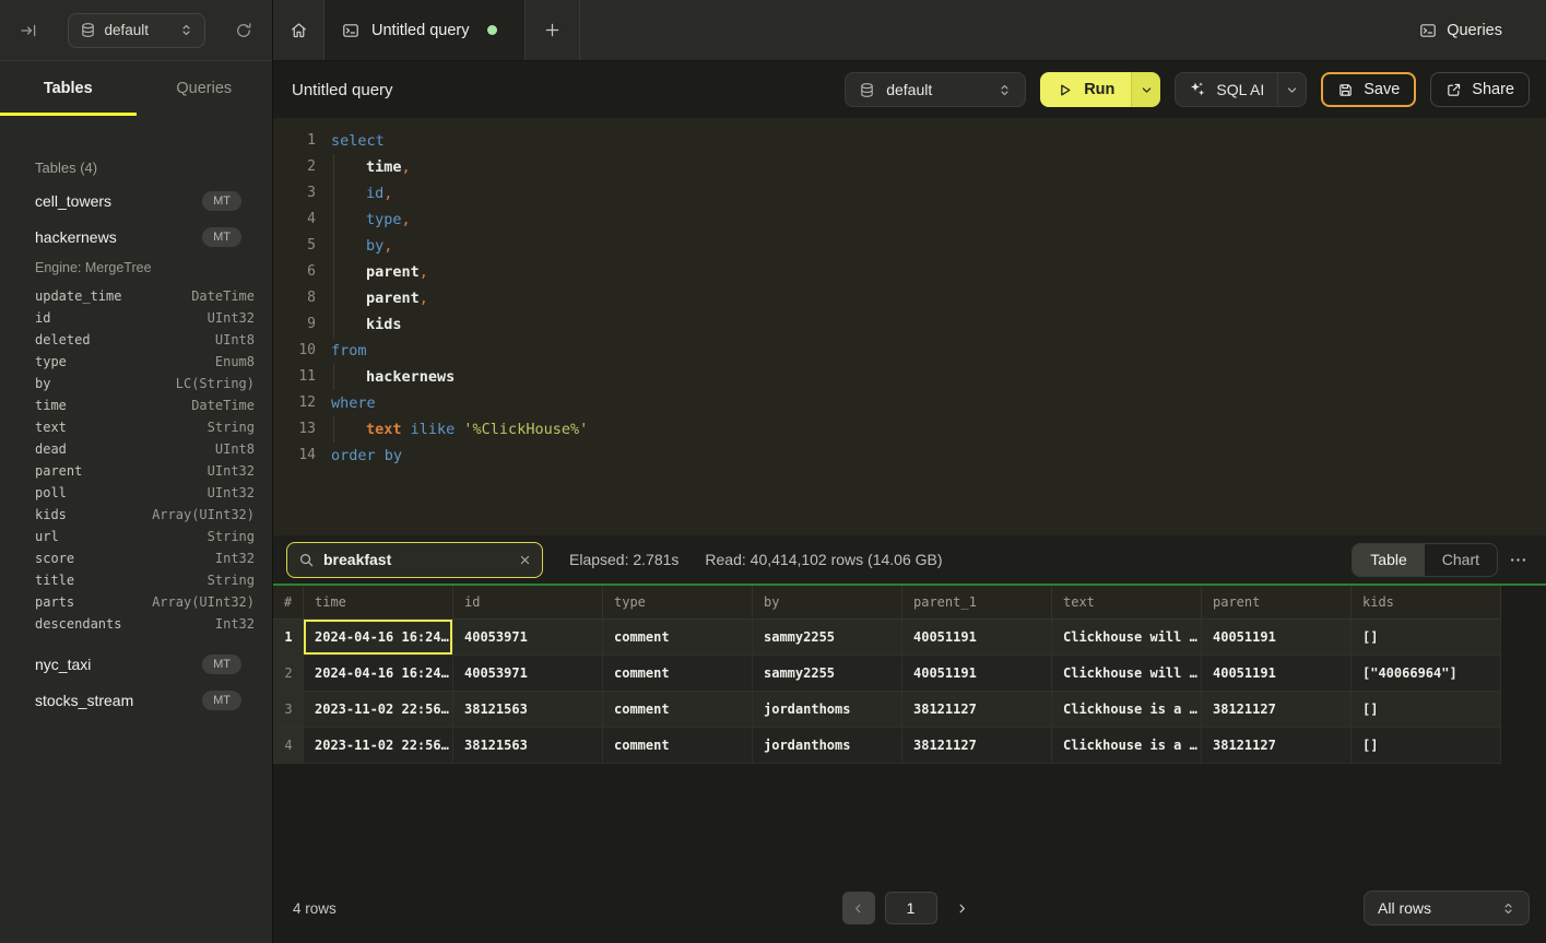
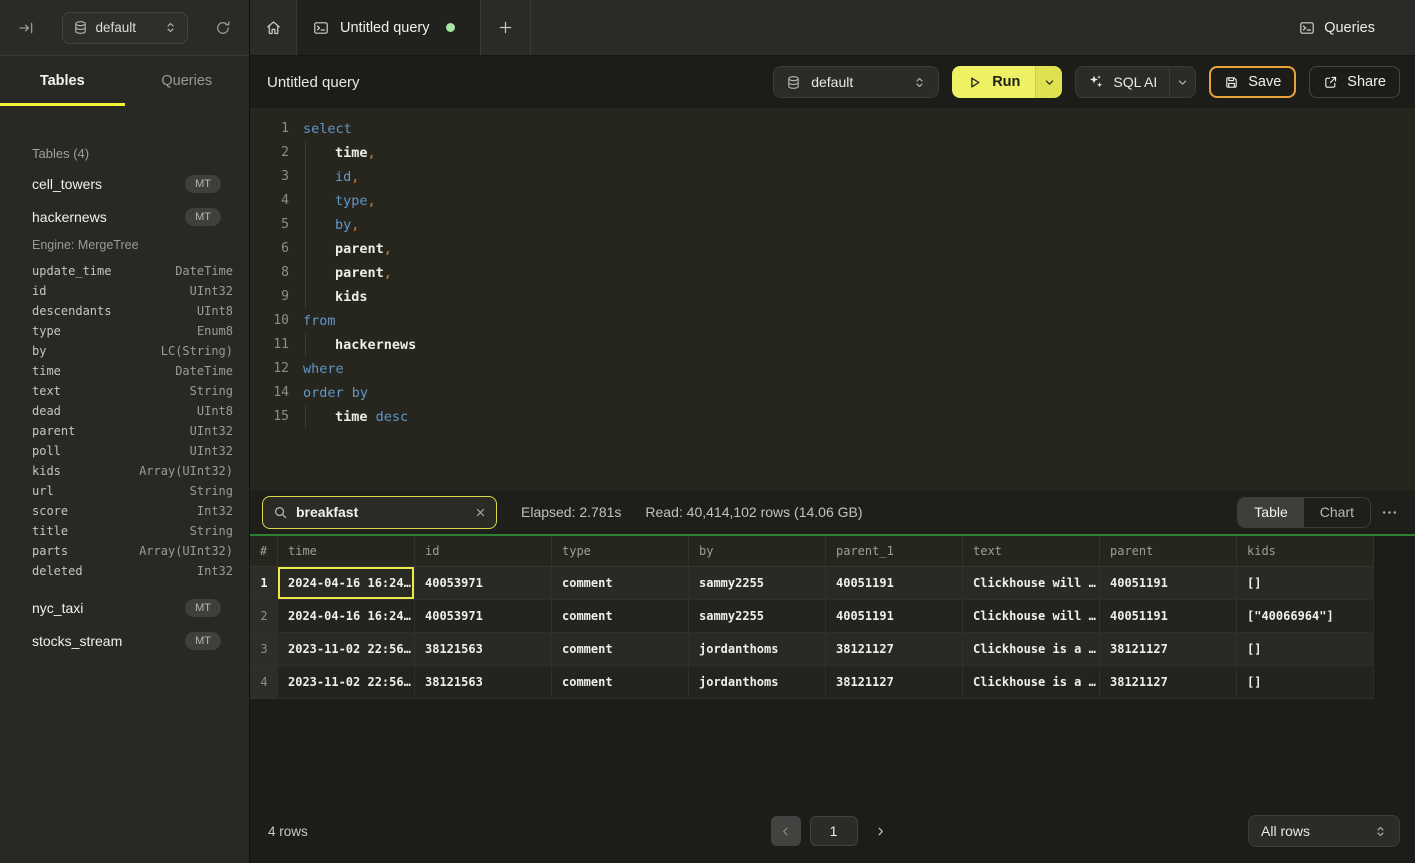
  default
  Tables
  Queries
  Tables (4)
  cell_towers
  MT
  hackernews
  MT
  Engine: MergeTree
  update_time
  DateTime
  id
  UInt32
- deleted
+ descendants
  UInt8
  type
  Enum8
  by
  LC(String)
  time
  DateTime
  text
  String
  dead
  UInt8
  parent
  UInt32
  poll
  UInt32
  kids
  Array(UInt32)
  url
  String
  score
  Int32
  title
  String
  parts
  Array(UInt32)
- descendants
+ deleted
  Int32
  nyc_taxi
  MT
  stocks_stream
  MT
  Untitled query
  Queries
  Untitled query
  default
  Run
  SQL AI
  Save
  Share
  1
  select
  2
  time,
  3
  id,
  4
  type,
  5
  by,
  6
  parent,
  8
  parent,
  9
  kids
  10
  from
  11
  hackernews
  12
  where
- 13
- text ilike '%ClickHouse%'
  14
  order by
+ 15
+ time desc
  breakfast
  Elapsed: 2.781s
  Read: 40,414,102 rows (14.06 GB)
  Table
  Chart
  #
  time
  id
  type
  by
  parent_1
  text
  parent
  kids
  1
  2024-04-16 16:24…
  40053971
  comment
  sammy2255
  40051191
  Clickhouse will …
  40051191
  []
  2
  2024-04-16 16:24…
  40053971
  comment
  sammy2255
  40051191
  Clickhouse will …
  40051191
  ["40066964"]
  3
  2023-11-02 22:56…
  38121563
  comment
  jordanthoms
  38121127
  Clickhouse is a …
  38121127
  []
  4
  2023-11-02 22:56…
  38121563
  comment
  jordanthoms
  38121127
  Clickhouse is a …
  38121127
  []
  4 rows
  1
  All rows
